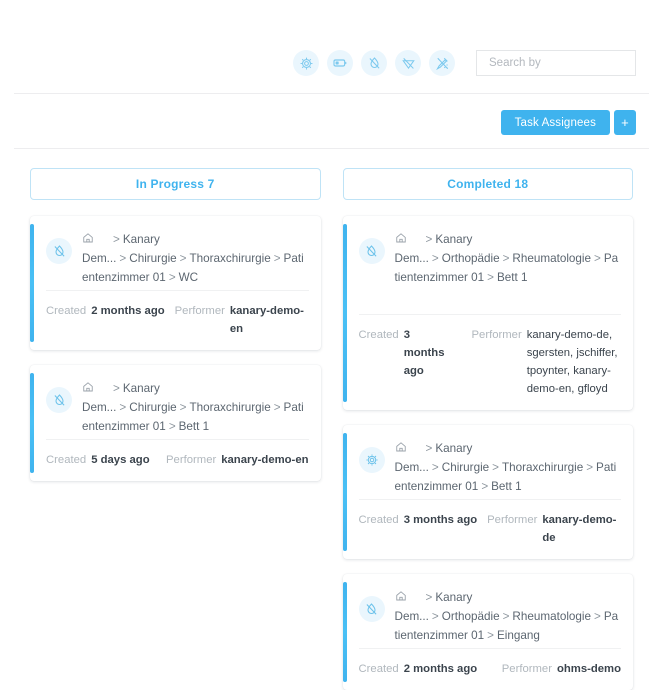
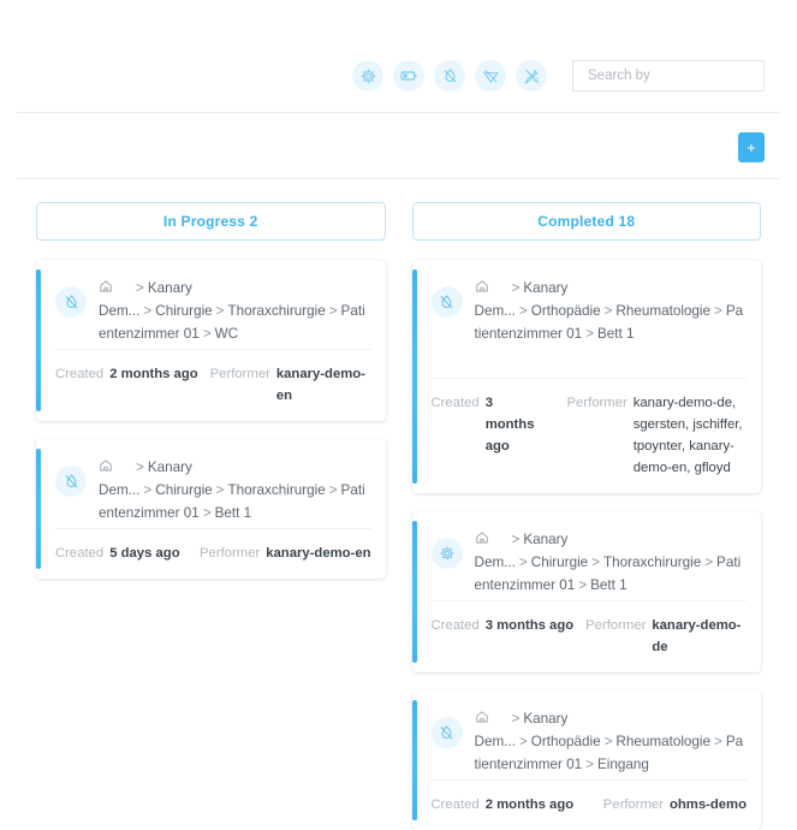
  Search by
- Task Assignees
  +
- In Progress 7
+ In Progress 2
  > Kanary Dem... > Chirurgie > Thoraxchirurgie > Patientenzimmer 01 > WC
  Created
  2 months ago
  Performer
  kanary-demo-en
  > Kanary Dem... > Chirurgie > Thoraxchirurgie > Patientenzimmer 01 > Bett 1
  Created
  5 days ago
  Performer
  kanary-demo-en
  Completed 18
  > Kanary Dem... > Orthopädie > Rheumatologie > Patientenzimmer 01 > Bett 1
  Created
  3 months ago
  Performer
  kanary-demo-de, sgersten, jschiffer, tpoynter, kanary-demo-en, gfloyd
  > Kanary Dem... > Chirurgie > Thoraxchirurgie > Patientenzimmer 01 > Bett 1
  Created
  3 months ago
  Performer
  kanary-demo-de
  > Kanary Dem... > Orthopädie > Rheumatologie > Patientenzimmer 01 > Eingang
  Created
  2 months ago
  Performer
  ohms-demo
